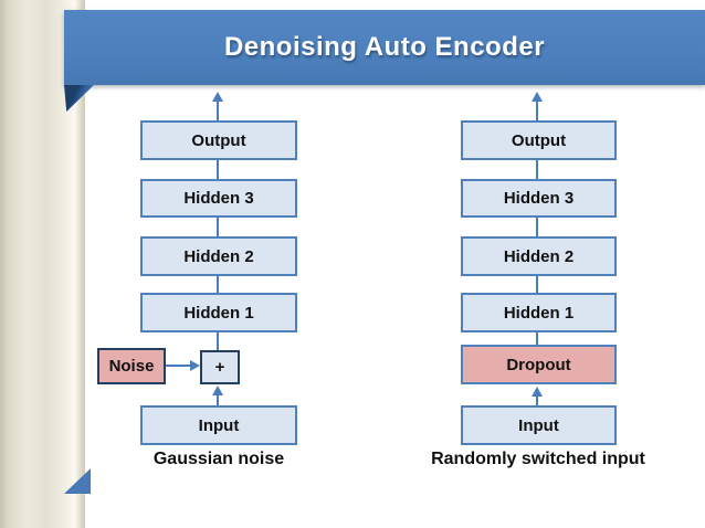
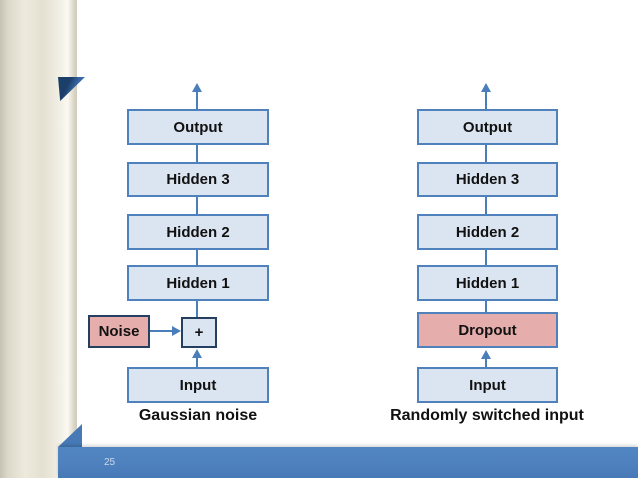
- Denoising Auto Encoder
  Output
  Hidden 3
  Hidden 2
  Hidden 1
  Noise
  +
  Input
  Gaussian noise
  Output
  Hidden 3
  Hidden 2
  Hidden 1
  Dropout
  Input
  Randomly switched input
+ 25
